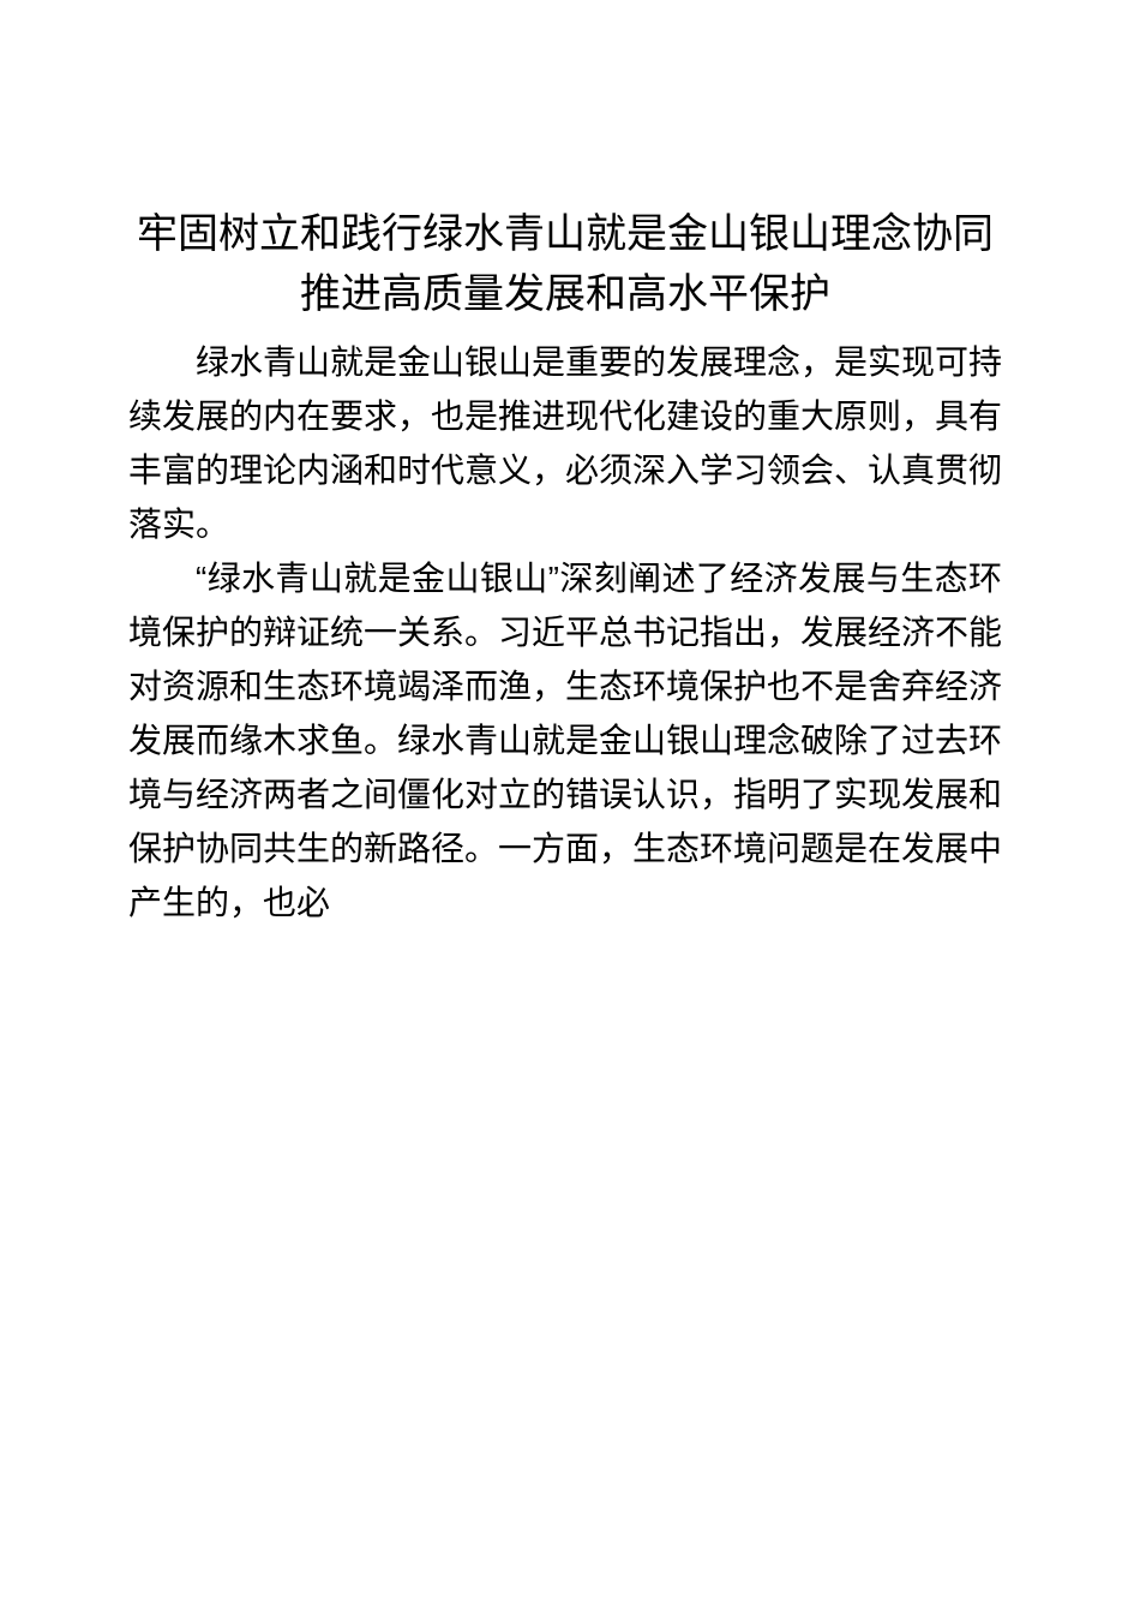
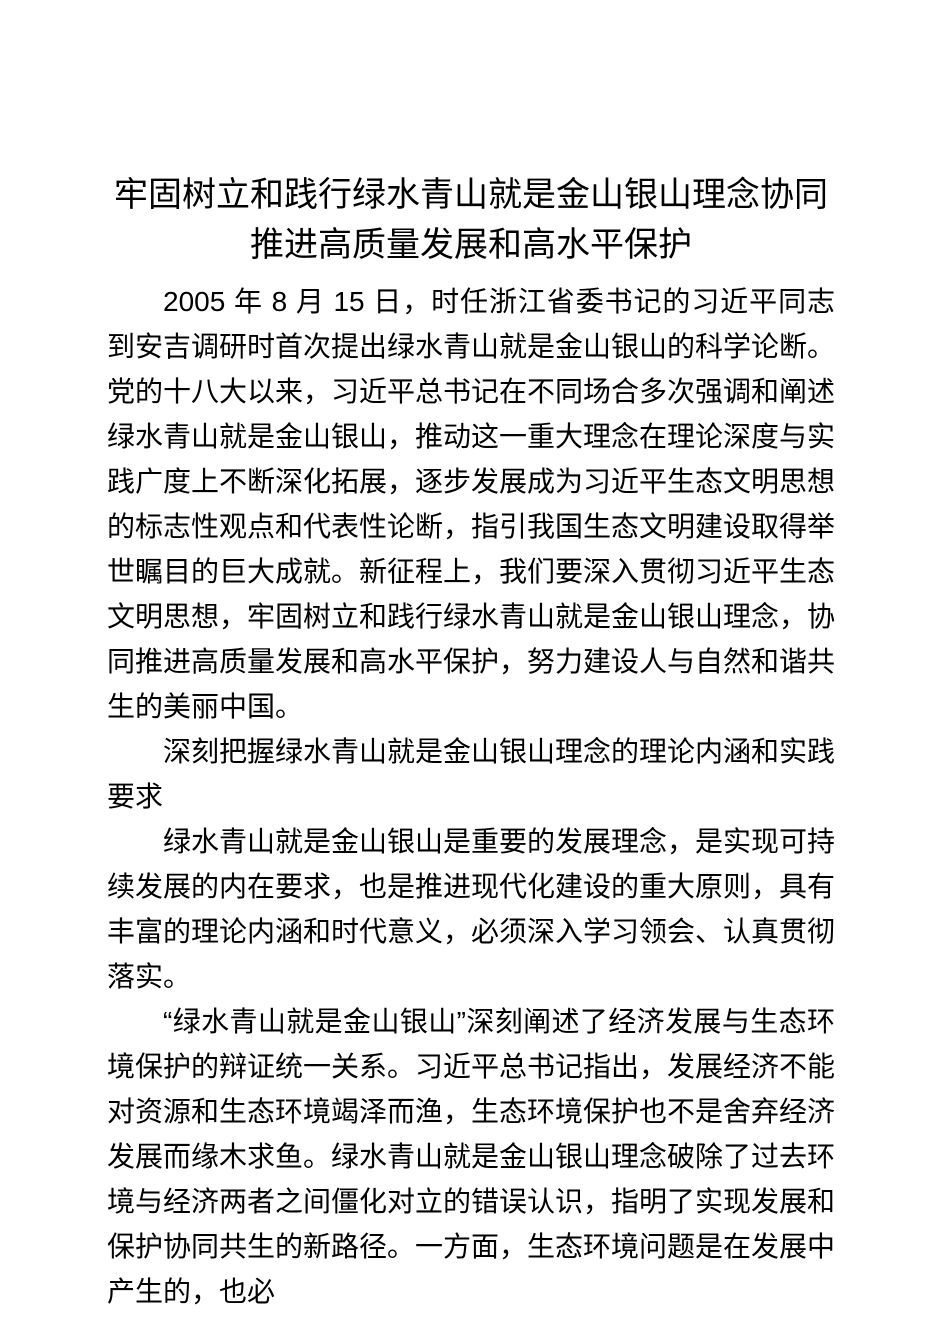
  牢固树立和践行绿水青山就是金山银山理念协同推进高质量发展和高水平保护
+ 2005 年 8 月 15 日，时任浙江省委书记的习近平同志到安吉调研时首次提出绿水青山就是金山银山的科学论断。党的十八大以来，习近平总书记在不同场合多次强调和阐述绿水青山就是金山银山，推动这一重大理念在理论深度与实践广度上不断深化拓展，逐步发展成为习近平生态文明思想的标志性观点和代表性论断，指引我国生态文明建设取得举世瞩目的巨大成就。新征程上，我们要深入贯彻习近平生态文明思想，牢固树立和践行绿水青山就是金山银山理念，协同推进高质量发展和高水平保护，努力建设人与自然和谐共生的美丽中国。
+ 深刻把握绿水青山就是金山银山理念的理论内涵和实践要求
  绿水青山就是金山银山是重要的发展理念，是实现可持续发展的内在要求，也是推进现代化建设的重大原则，具有丰富的理论内涵和时代意义，必须深入学习领会、认真贯彻落实。
  “绿水青山就是金山银山”深刻阐述了经济发展与生态环境保护的辩证统一关系。习近平总书记指出，发展经济不能对资源和生态环境竭泽而渔，生态环境保护也不是舍弃经济发展而缘木求鱼。绿水青山就是金山银山理念破除了过去环境与经济两者之间僵化对立的错误认识，指明了实现发展和保护协同共生的新路径。一方面，生态环境问题是在发展中产生的，也必
